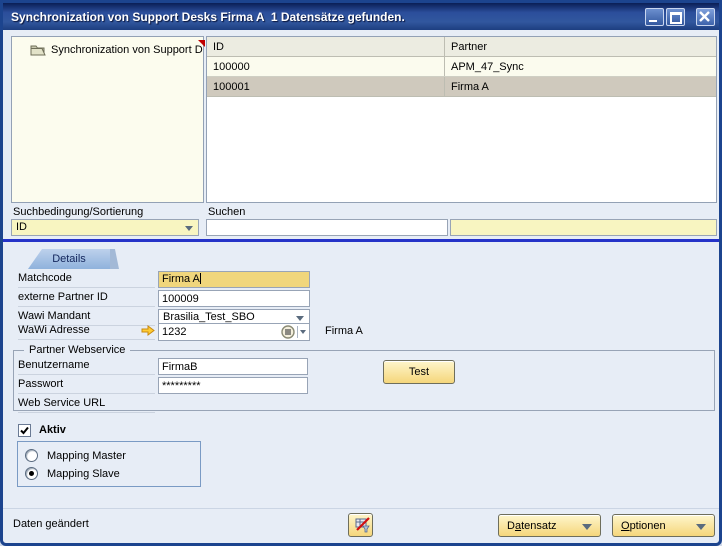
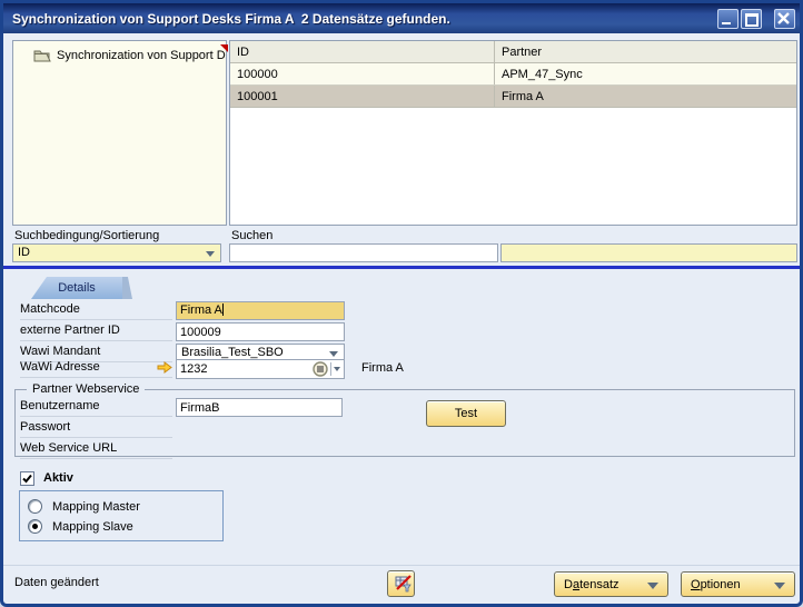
- Synchronization von Support Desks Firma A 1 Datensätze gefunden.
+ Synchronization von Support Desks Firma A 2 Datensätze gefunden.
  Synchronization von Support D
  ID
  Partner
  100000
  APM_47_Sync
  100001
  Firma A
  Suchbedingung/Sortierung
  Suchen
  ID
  Details
  Matchcode
  Firma A
  externe Partner ID
  100009
  Wawi Mandant
  Brasilia_Test_SBO
  WaWi Adresse
  1232
  Firma A
  Partner Webservice
  Benutzername
  FirmaB
  Test
  Passwort
- *********
  Web Service URL
  Aktiv
  Mapping Master
  Mapping Slave
  Daten geändert
  Datensatz
  Optionen
